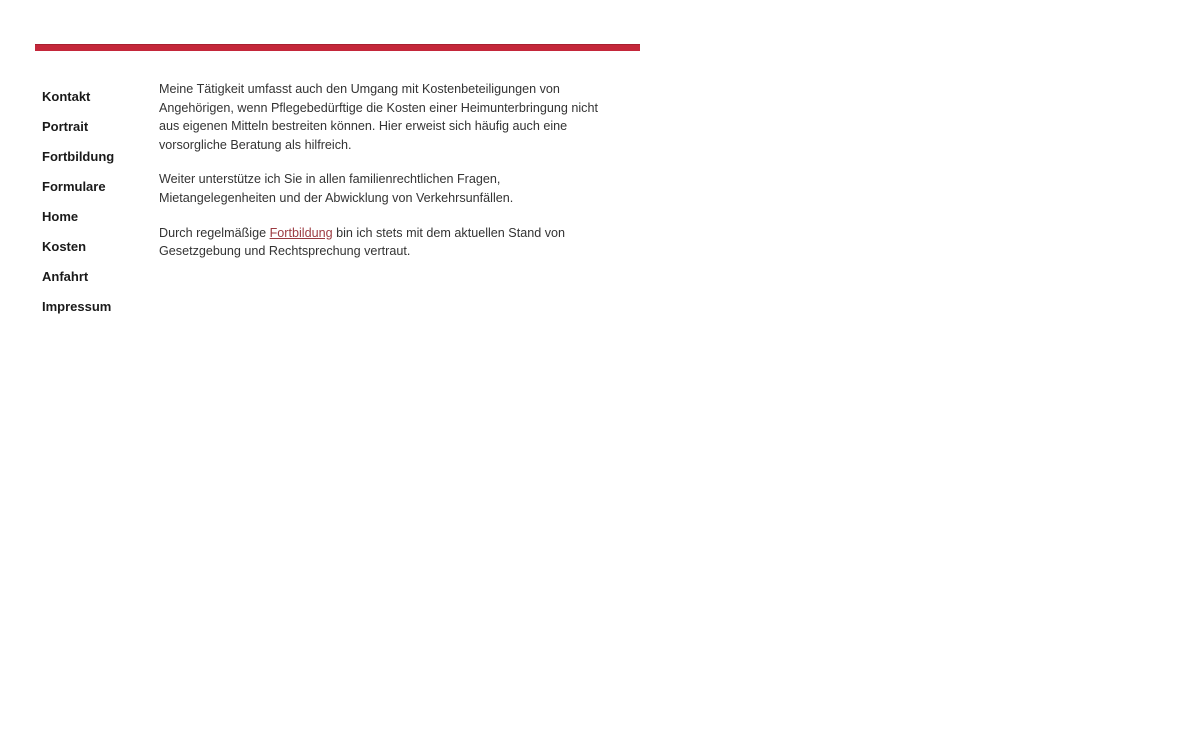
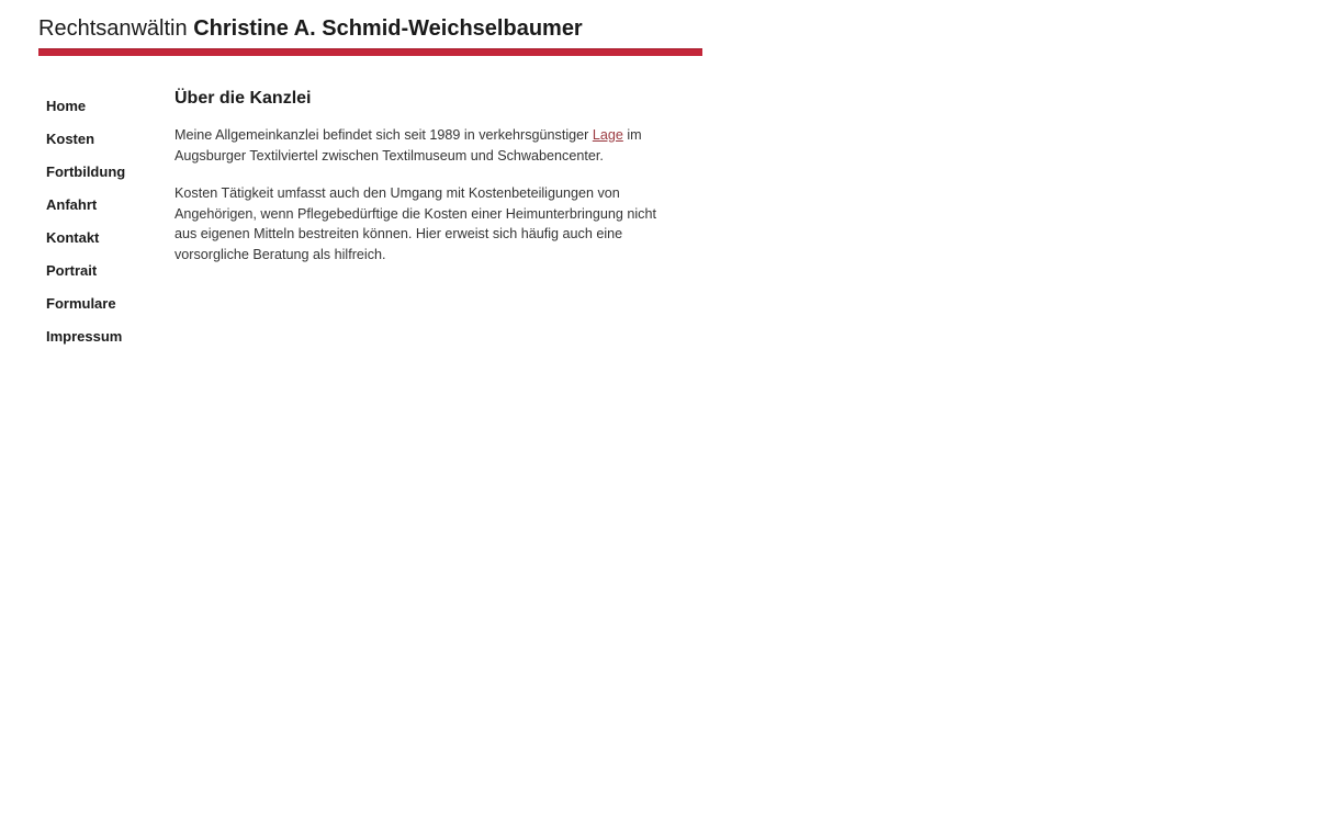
+ Rechtsanwältin Christine A. Schmid-Weichselbaumer
- Kontakt
+ Home
- Portrait
+ Kosten
  Fortbildung
- Formulare
+ Anfahrt
- Home
+ Kontakt
- Kosten
+ Portrait
- Anfahrt
+ Formulare
  Impressum
+ Über die Kanzlei
+ Meine Allgemeinkanzlei befindet sich seit 1989 in verkehrsgünstiger Lage im Augsburger Textilviertel zwischen Textilmuseum und Schwabencenter.
- Meine Tätigkeit umfasst auch den Umgang mit Kostenbeteiligungen von Angehörigen, wenn Pflegebedürftige die Kosten einer Heimunterbringung nicht aus eigenen Mitteln bestreiten können. Hier erweist sich häufig auch eine vorsorgliche Beratung als hilfreich.
+ Kosten Tätigkeit umfasst auch den Umgang mit Kostenbeteiligungen von Angehörigen, wenn Pflegebedürftige die Kosten einer Heimunterbringung nicht aus eigenen Mitteln bestreiten können. Hier erweist sich häufig auch eine vorsorgliche Beratung als hilfreich.
- Weiter unterstütze ich Sie in allen familienrechtlichen Fragen, Mietangelegenheiten und der Abwicklung von Verkehrsunfällen.
- Durch regelmäßige Fortbildung bin ich stets mit dem aktuellen Stand von Gesetzgebung und Rechtsprechung vertraut.
